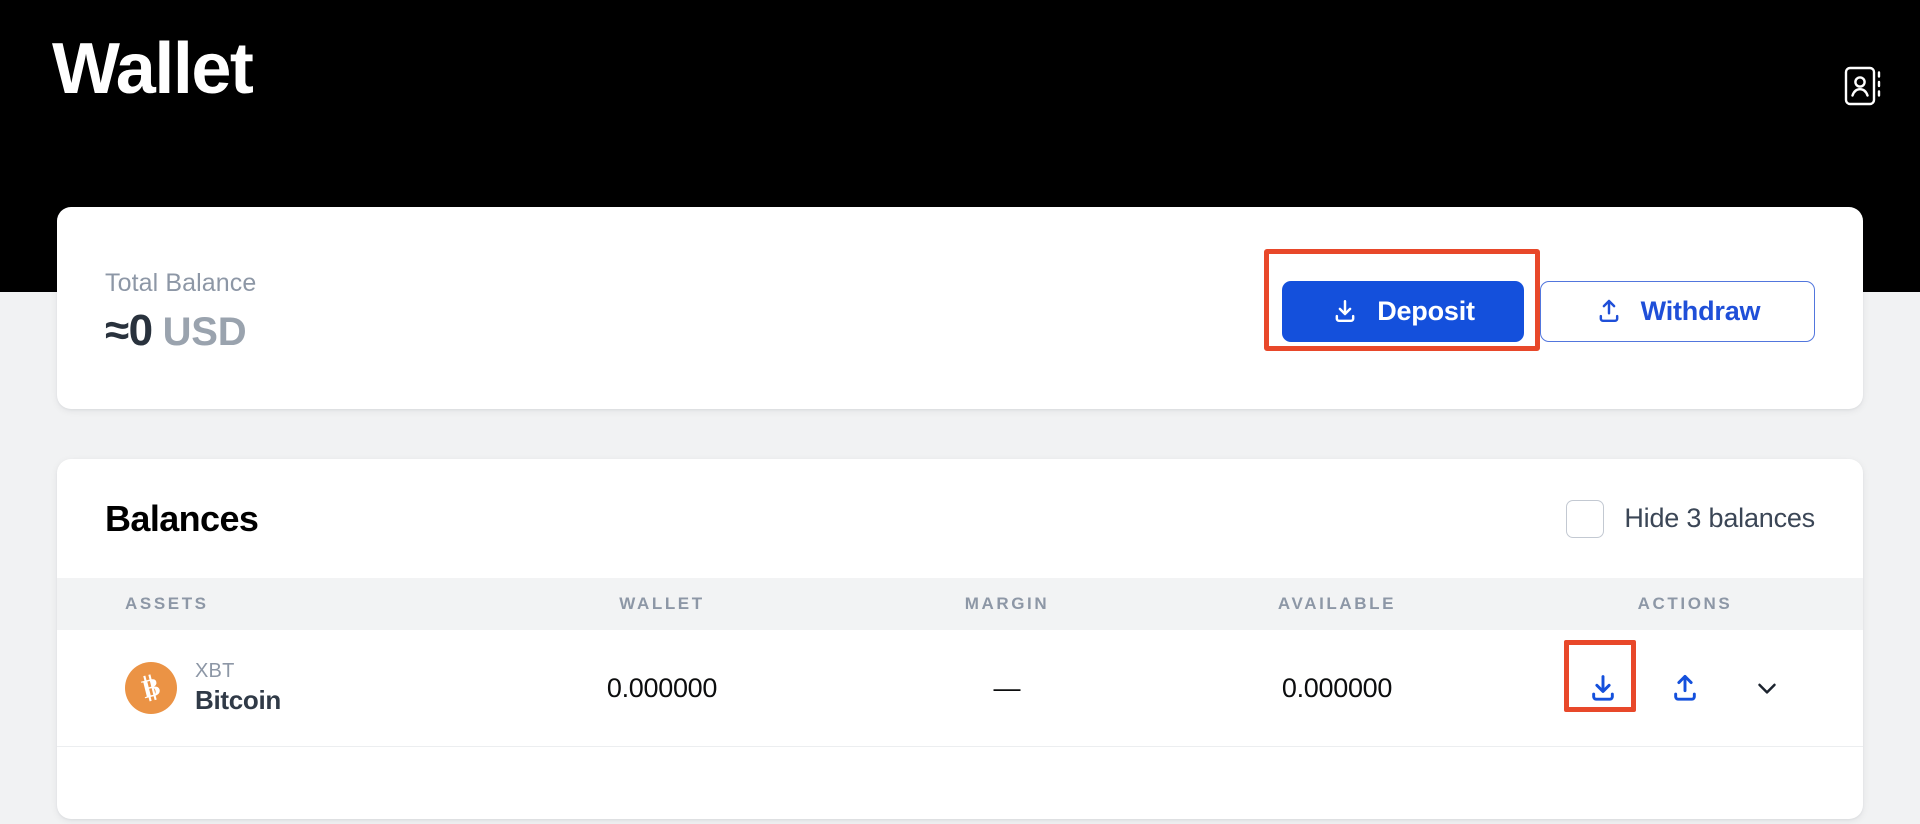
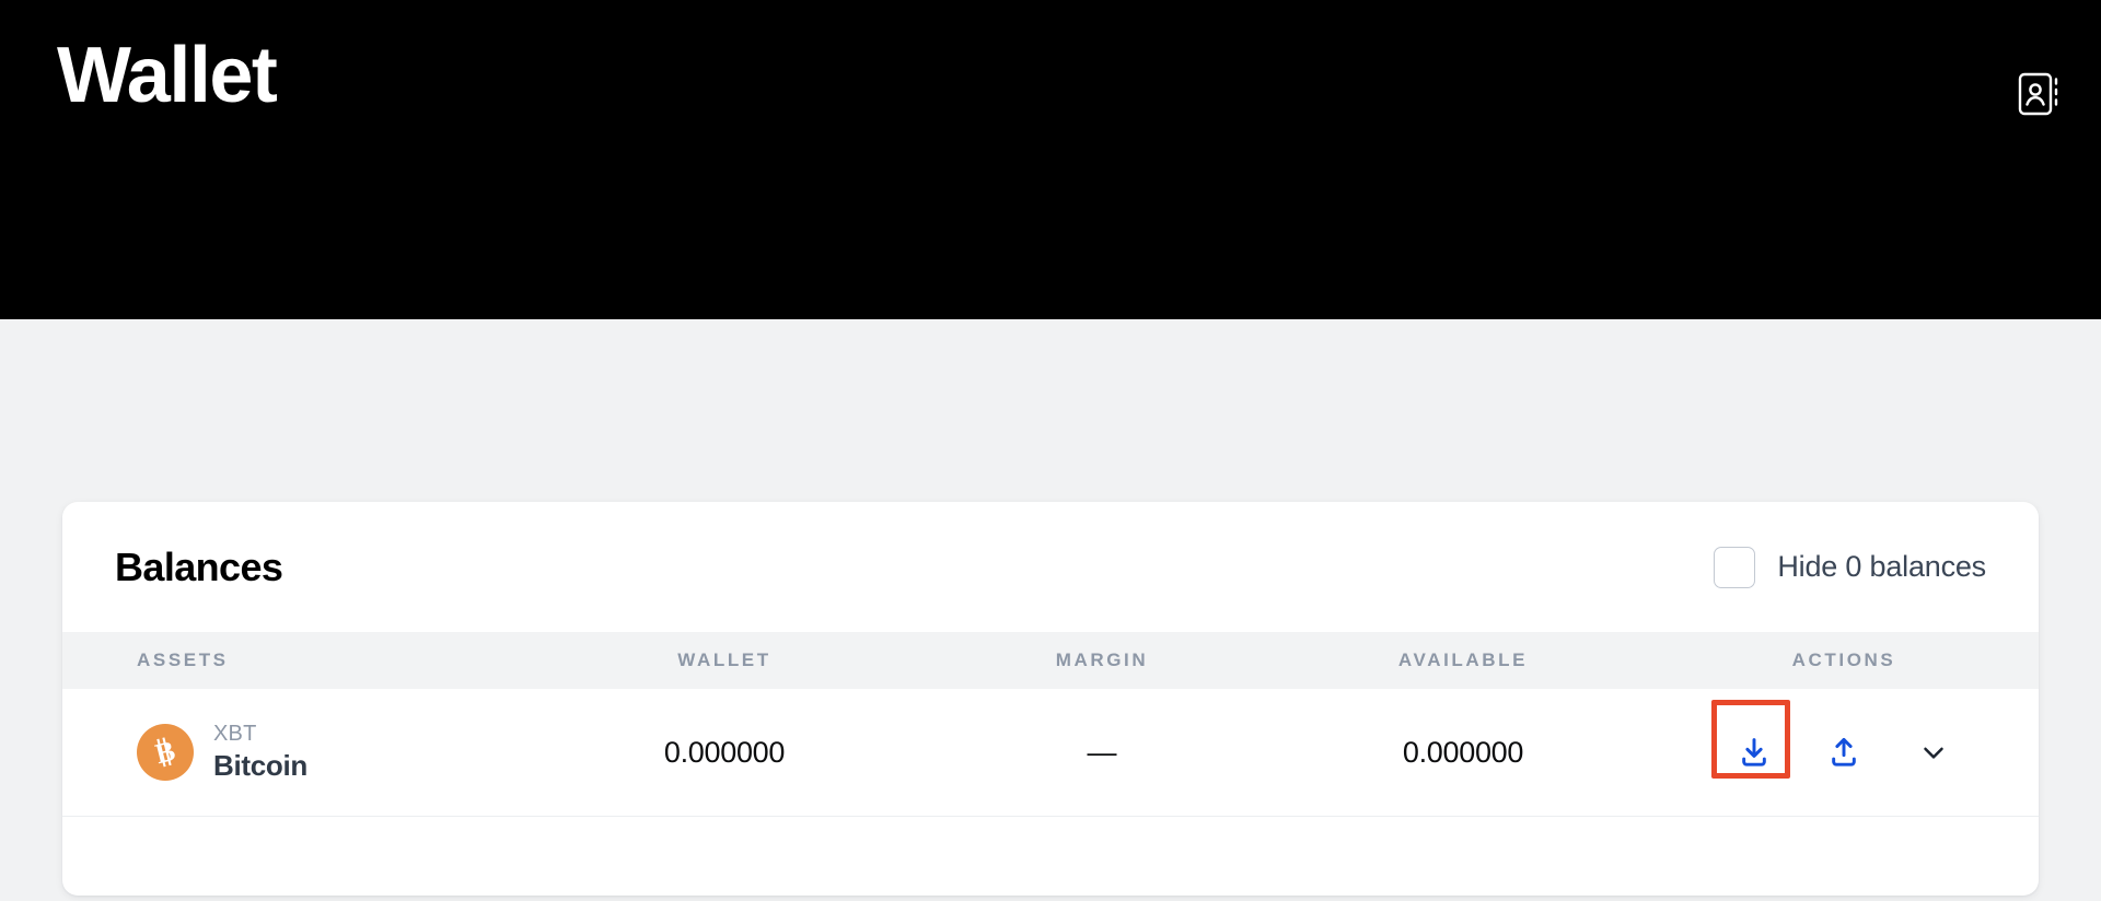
  Wallet
- Total Balance
- ≈0
- USD
- Deposit
- Withdraw
  Balances
- Hide 3 balances
+ Hide 0 balances
  ASSETS
  WALLET
  MARGIN
  AVAILABLE
  ACTIONS
  XBT
  Bitcoin
  0.000000
  —
  0.000000
